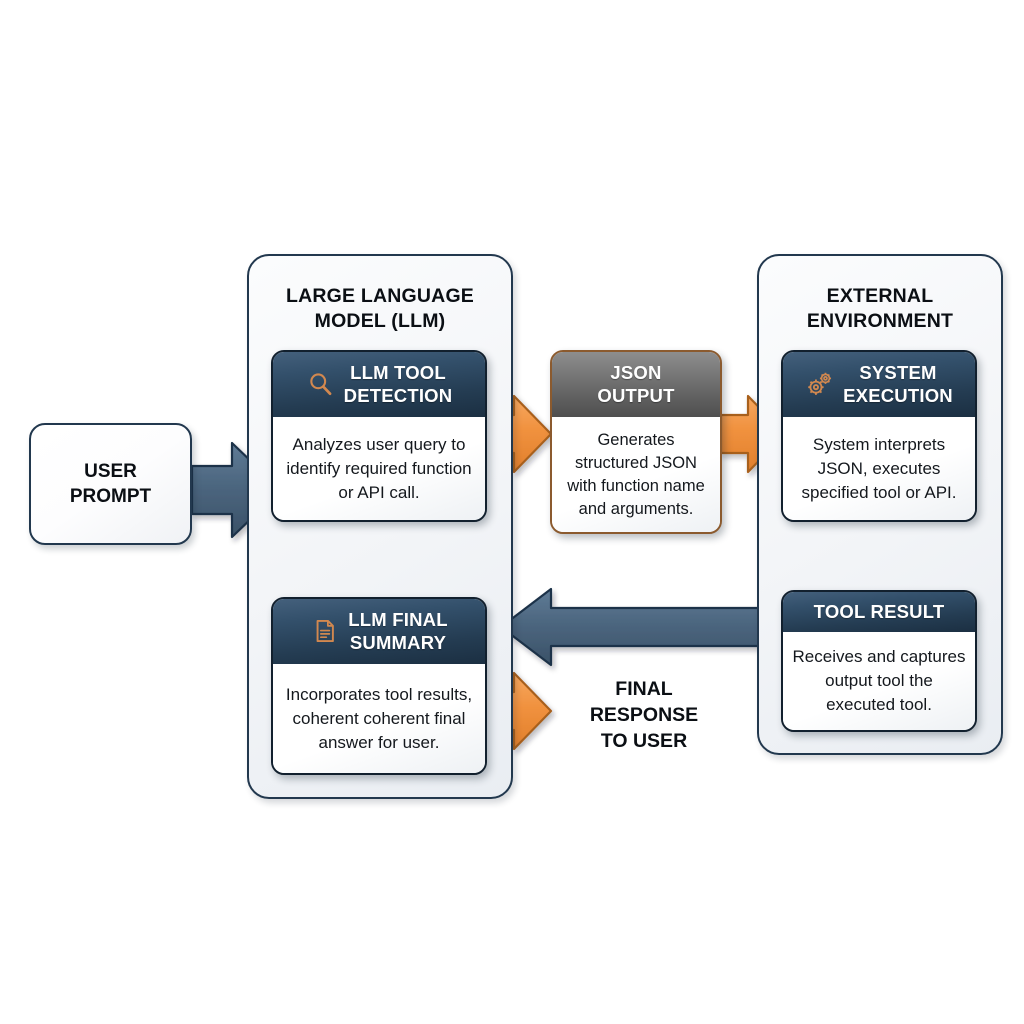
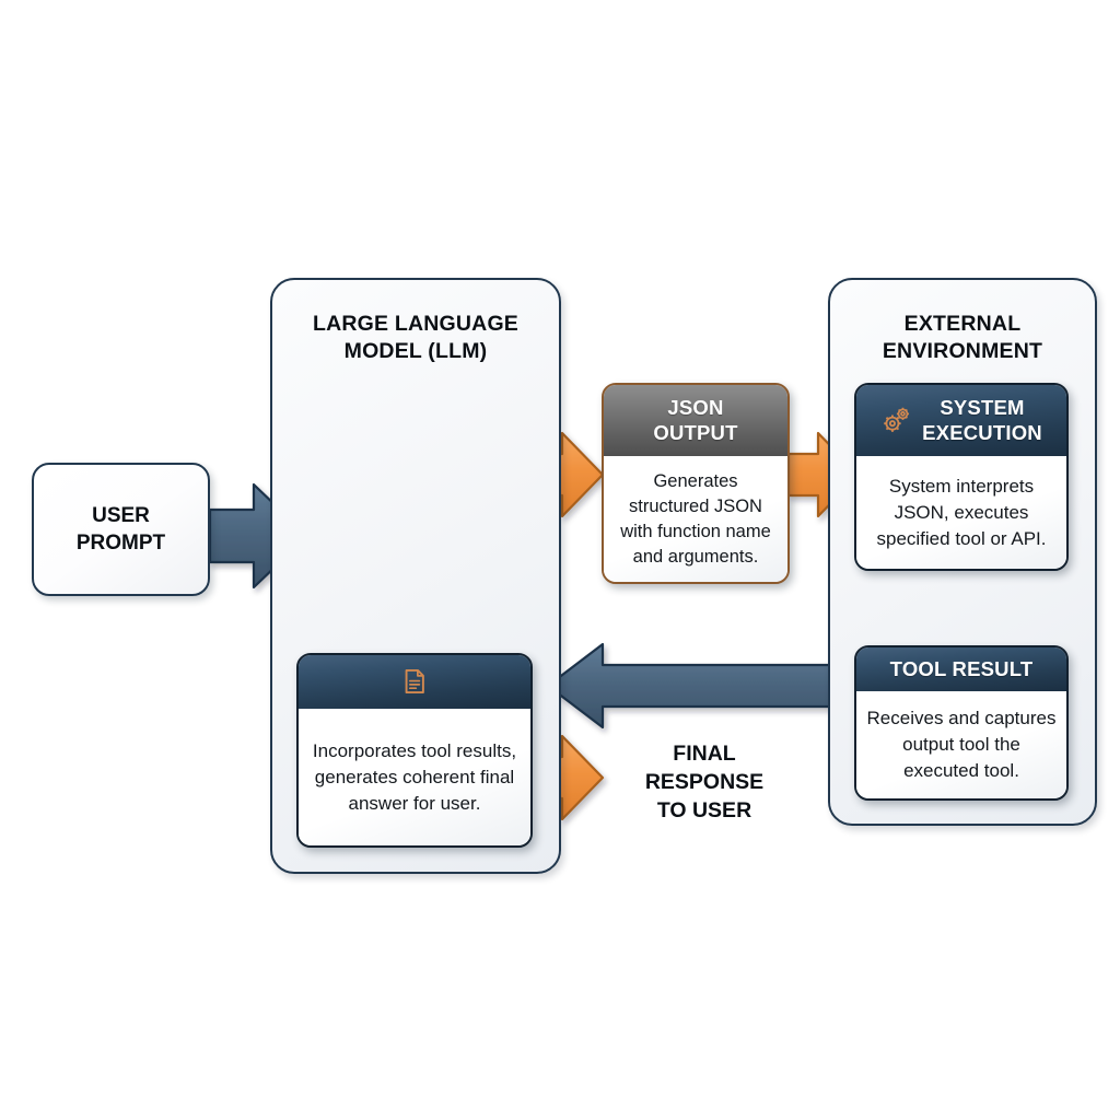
  LARGE LANGUAGE
  MODEL (LLM)
  EXTERNAL
  ENVIRONMENT
  USER
  PROMPT
- LLM TOOL
- DETECTION
- Analyzes user query to identify required function or API call.
  JSON
  OUTPUT
  Generates structured JSON with function name and arguments.
  SYSTEM
  EXECUTION
  System interprets JSON, executes specified tool or API.
  TOOL RESULT
  Receives and captures output tool the executed tool.
- LLM FINAL
- SUMMARY
- Incorporates tool results, coherent coherent final answer for user.
+ Incorporates tool results, generates coherent final answer for user.
  FINAL
  RESPONSE
  TO USER
